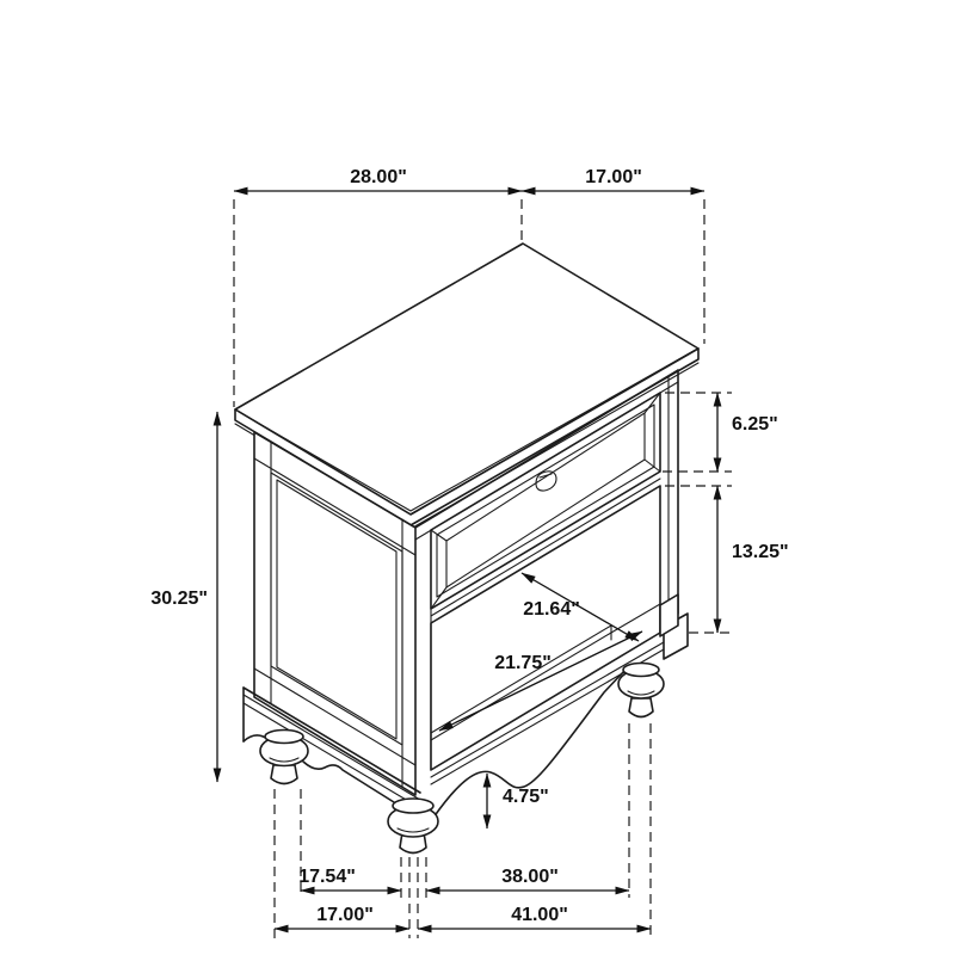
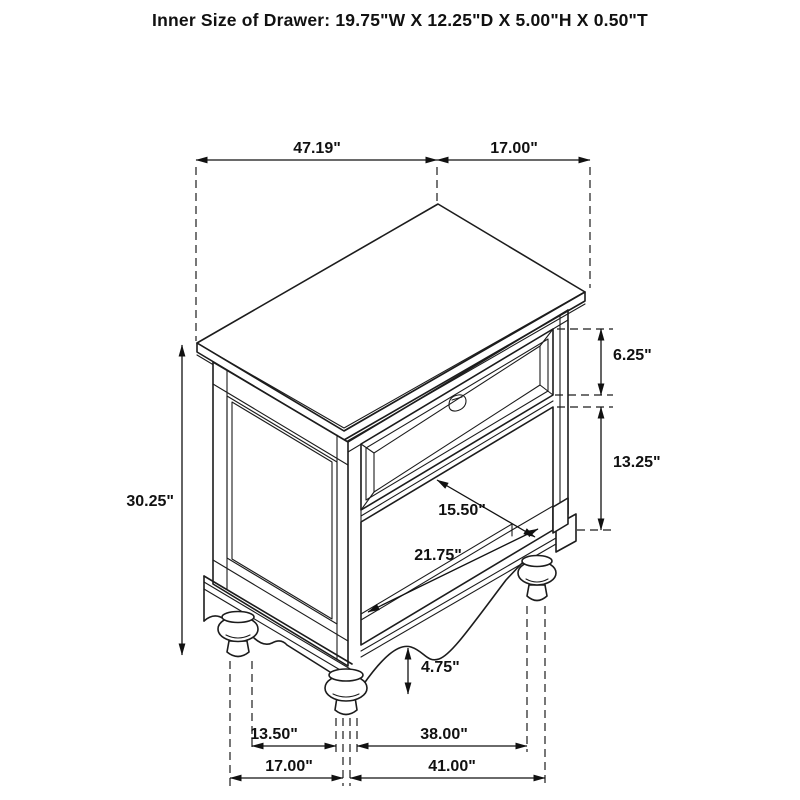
+ Inner Size of Drawer: 19.75"W X 12.25"D X 5.00"H X 0.50"T
- 28.00"
+ 47.19"
  17.00"
  6.25"
  13.25"
  30.25"
- 21.64"
+ 15.50"
  21.75"
  4.75"
- 17.54"
+ 13.50"
  38.00"
  17.00"
  41.00"
